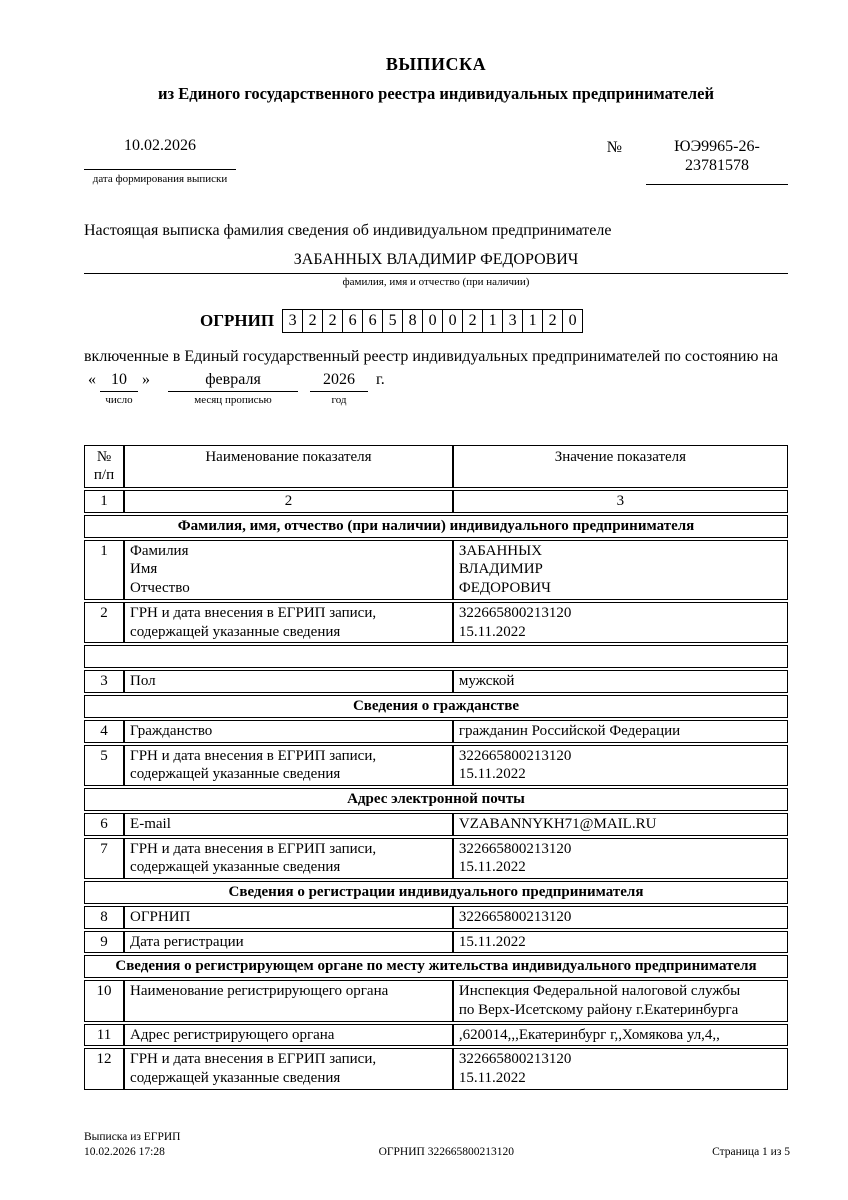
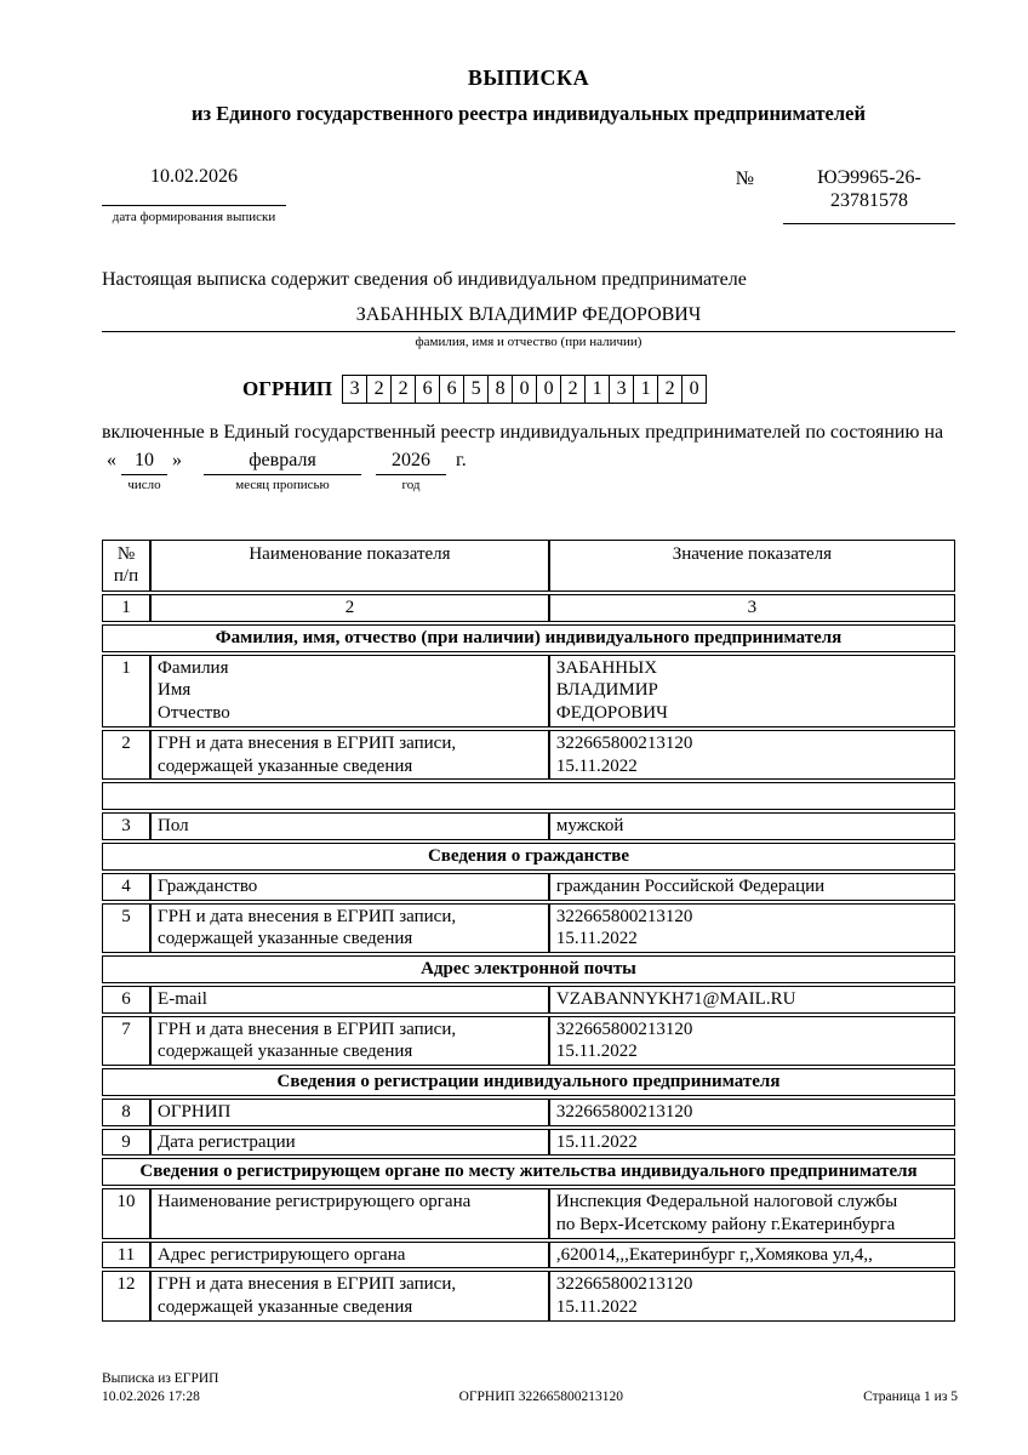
  ВЫПИСКА
  из Единого государственного реестра индивидуальных предпринимателей
  10.02.2026
  дата формирования выписки
  №
  ЮЭ9965-26-
  23781578
- Настоящая выписка фамилия сведения об индивидуальном предпринимателе
+ Настоящая выписка содержит сведения об индивидуальном предпринимателе
  ЗАБАННЫХ ВЛАДИМИР ФЕДОРОВИЧ
  фамилия, имя и отчество (при наличии)
  ОГРНИП
  3
  2
  2
  6
  6
  5
  8
  0
  0
  2
  1
  3
  1
  2
  0
  включенные в Единый государственный реестр индивидуальных предпринимателей по состоянию на
  «
  10
  число
  »
  февраля
  месяц прописью
  2026
  год
  г.
  № п/п	Наименование показателя	Значение показателя
  1	2	3
  Фамилия, имя, отчество (при наличии) индивидуального предпринимателя
  1	Фамилия Имя Отчество	ЗАБАННЫХ ВЛАДИМИР ФЕДОРОВИЧ
  2	ГРН и дата внесения в ЕГРИП записи, содержащей указанные сведения	322665800213120 15.11.2022
  3	Пол	мужской
  Сведения о гражданстве
  4	Гражданство	гражданин Российской Федерации
  5	ГРН и дата внесения в ЕГРИП записи, содержащей указанные сведения	322665800213120 15.11.2022
  Адрес электронной почты
  6	E-mail	VZABANNYKH71@MAIL.RU
  7	ГРН и дата внесения в ЕГРИП записи, содержащей указанные сведения	322665800213120 15.11.2022
  Сведения о регистрации индивидуального предпринимателя
  8	ОГРНИП	322665800213120
  9	Дата регистрации	15.11.2022
  Сведения о регистрирующем органе по месту жительства индивидуального предпринимателя
  10	Наименование регистрирующего органа	Инспекция Федеральной налоговой службы по Верх-Исетскому району г.Екатеринбурга
  11	Адрес регистрирующего органа	,620014,,,Екатеринбург г,,Хомякова ул,4,,
  12	ГРН и дата внесения в ЕГРИП записи, содержащей указанные сведения	322665800213120 15.11.2022
  Выписка из ЕГРИП
  10.02.2026 17:28
  ОГРНИП 322665800213120
  Страница 1 из 5
